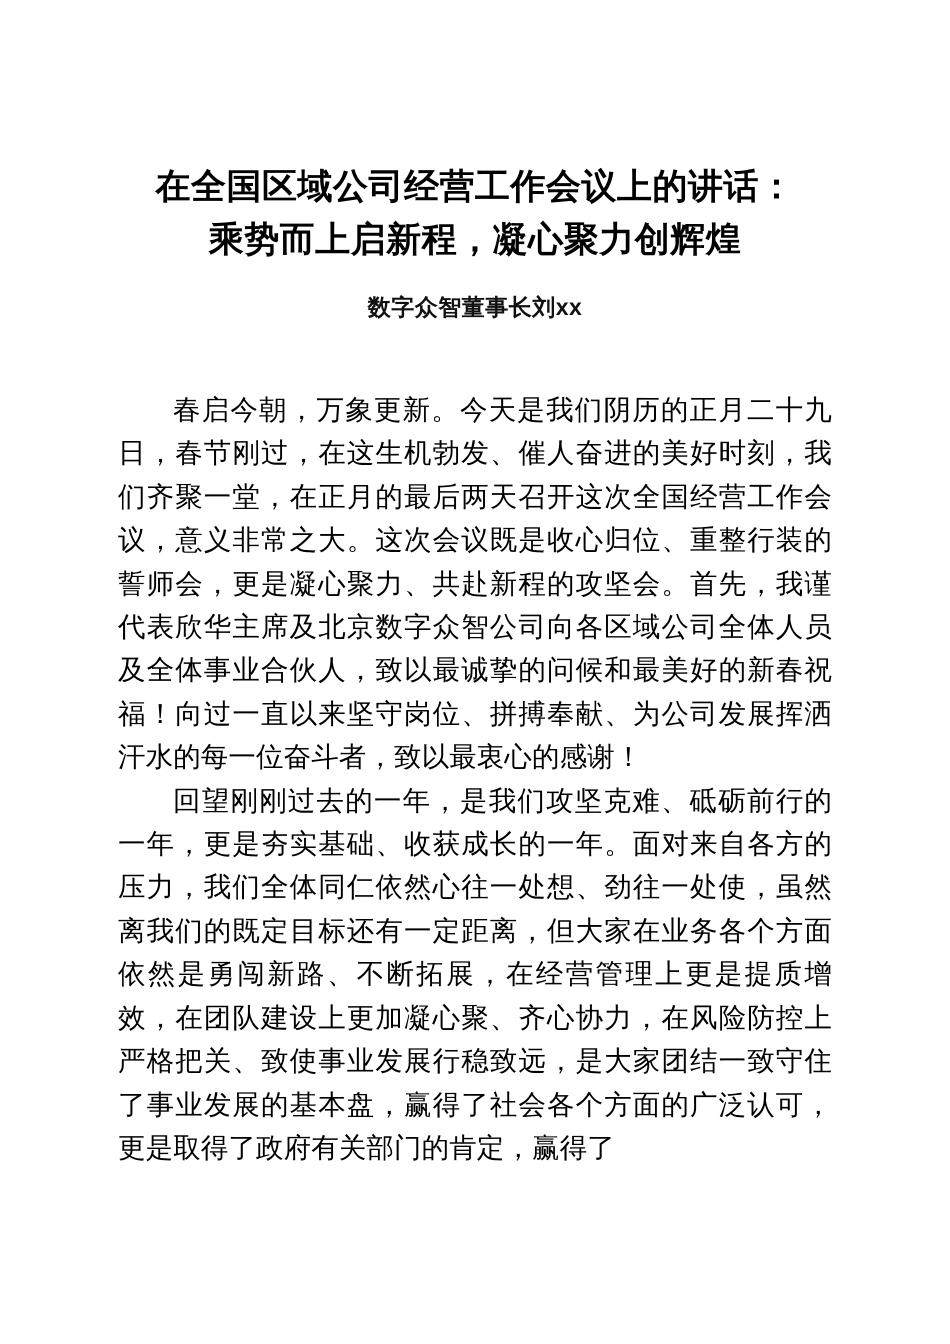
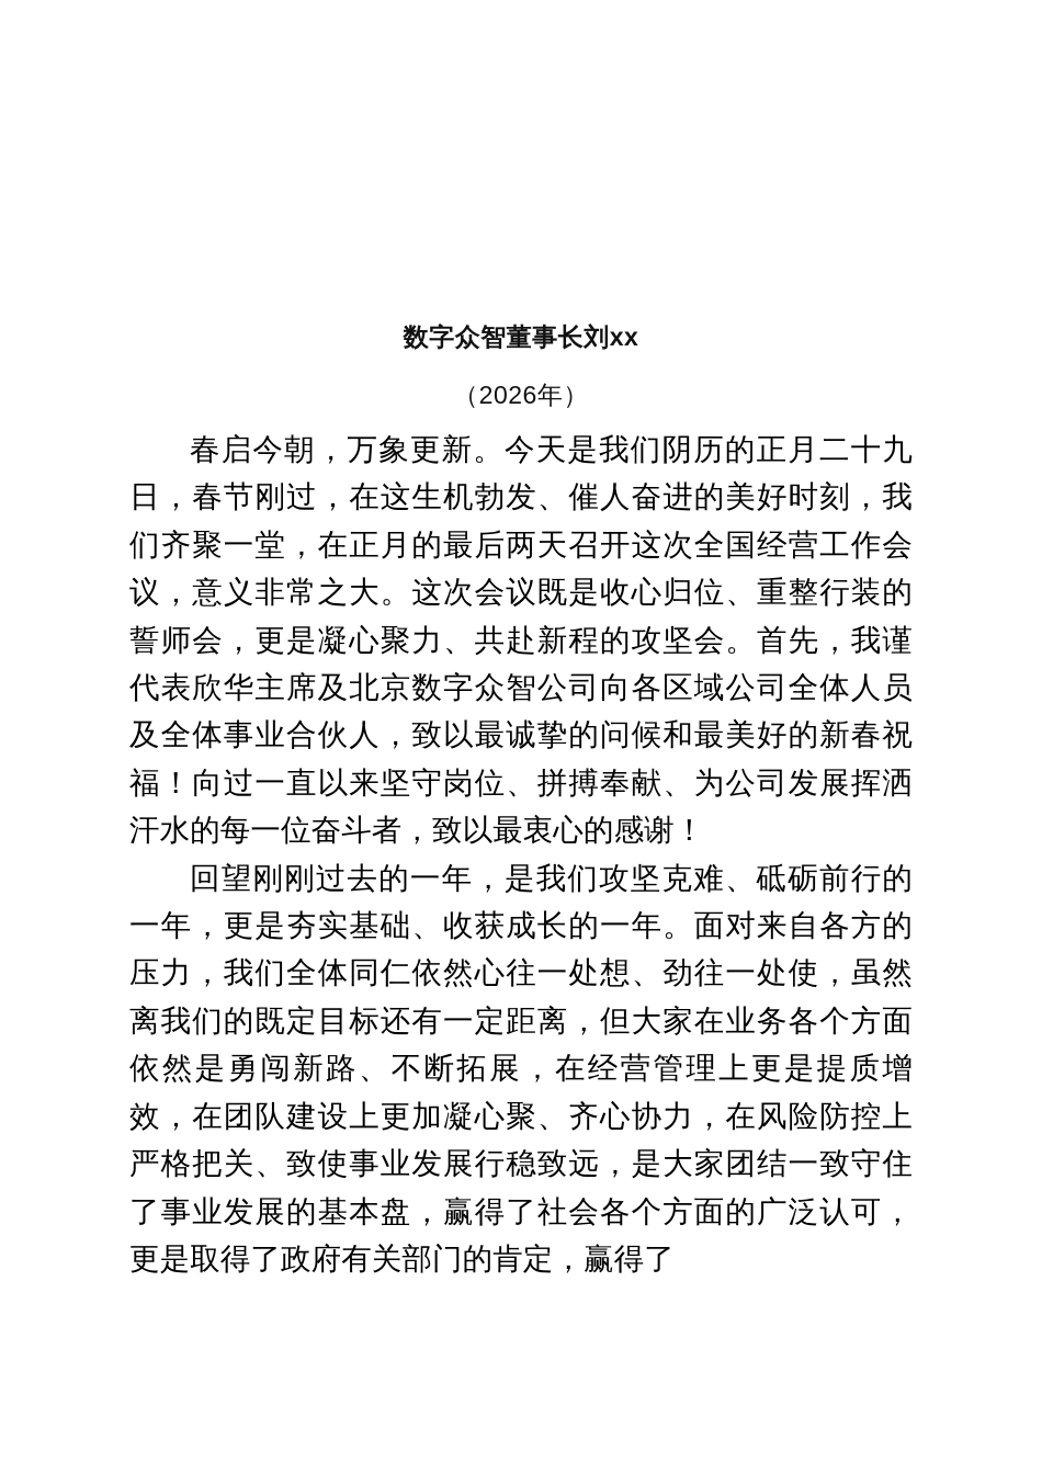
- 在全国区域公司经营工作会议上的讲话：
- 乘势而上启新程，凝心聚力创辉煌
  数字众智董事长刘xx
+ （2026年）
  春启今朝，万象更新。今天是我们阴历的正月二十九日，春节刚过，在这生机勃发、催人奋进的美好时刻，我们齐聚一堂，在正月的最后两天召开这次全国经营工作会议，意义非常之大。这次会议既是收心归位、重整行装的誓师会，更是凝心聚力、共赴新程的攻坚会。首先，我谨代表欣华主席及北京数字众智公司向各区域公司全体人员及全体事业合伙人，致以最诚挚的问候和最美好的新春祝福！向过一直以来坚守岗位、拼搏奉献、为公司发展挥洒汗水的每一位奋斗者，致以最衷心的感谢！
  回望刚刚过去的一年，是我们攻坚克难、砥砺前行的一年，更是夯实基础、收获成长的一年。面对来自各方的压力，我们全体同仁依然心往一处想、劲往一处使，虽然离我们的既定目标还有一定距离，但大家在业务各个方面依然是勇闯新路、不断拓展，在经营管理上更是提质增效，在团队建设上更加凝心聚、齐心协力，在风险防控上严格把关、致使事业发展行稳致远，是大家团结一致守住了事业发展的基本盘，赢得了社会各个方面的广泛认可，更是取得了政府有关部门的肯定，赢得了
